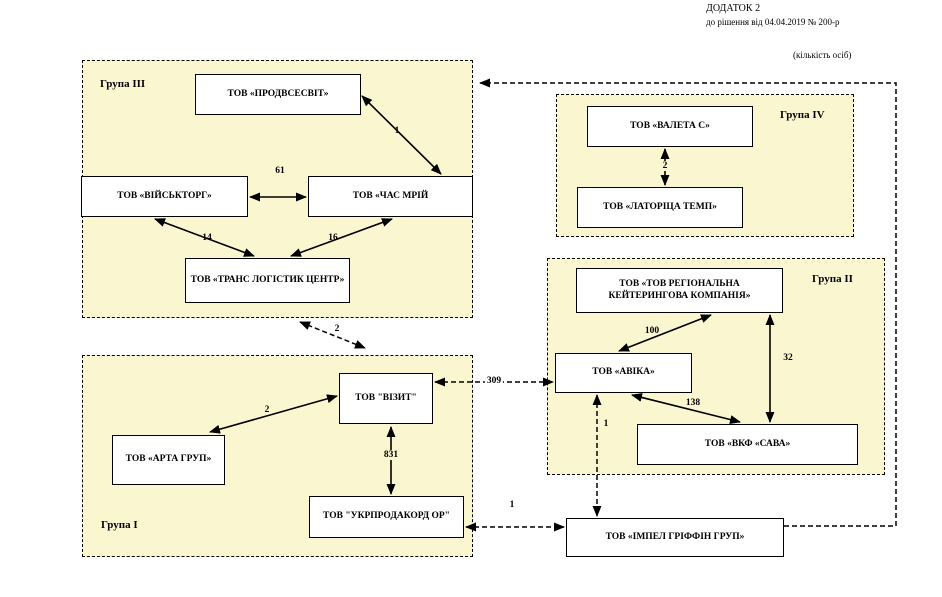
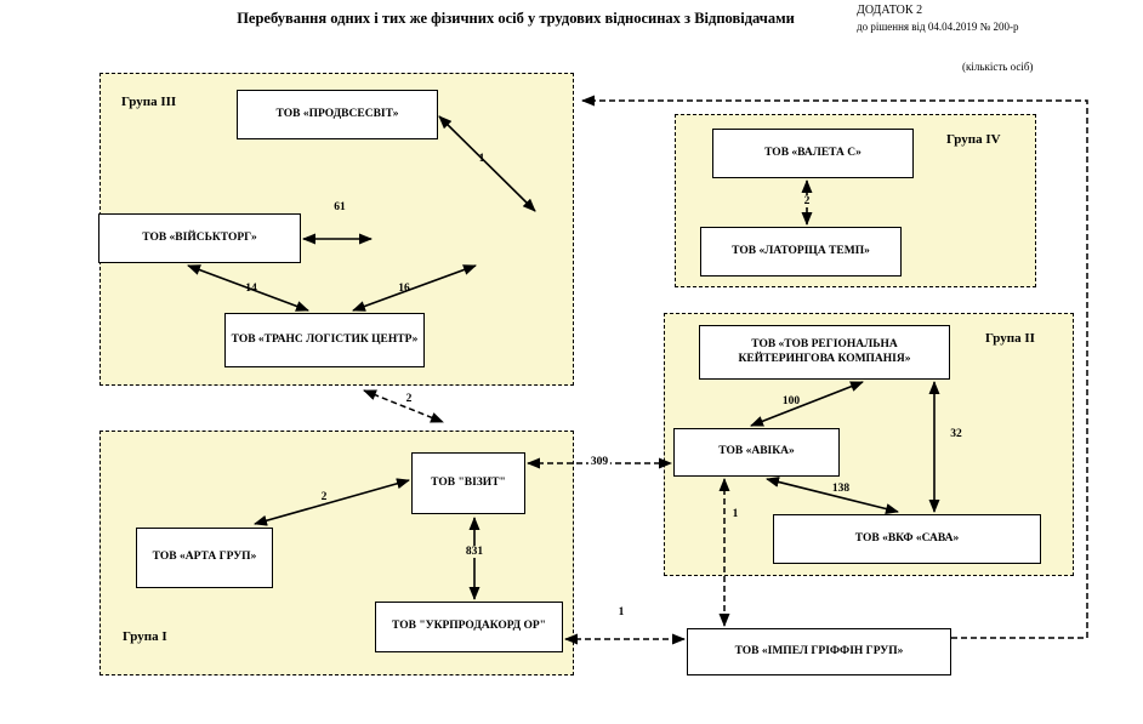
+ Перебування одних і тих же фізичних осіб у трудових відносинах з Відповідачами
  ДОДАТОК 2
  до рішення від 04.04.2019 № 200-р
  (кількість осіб)
  Група III
  Група IV
  Група II
  Група I
  ТОВ «ПРОДВСЕСВІТ»
  ТОВ «ВІЙСЬКТОРГ»
- ТОВ «ЧАС МРІЙ
  ТОВ «ТРАНС ЛОГІСТИК ЦЕНТР»
  ТОВ «ВАЛЕТА С»
  ТОВ «ЛАТОРІЦА ТЕМП»
  ТОВ «ТОВ РЕГІОНАЛЬНА КЕЙТЕРИНГОВА КОМПАНІЯ»
  ТОВ «АВІКА»
  ТОВ «ВКФ «САВА»
  ТОВ "ВІЗИТ"
  ТОВ «АРТА ГРУП»
  ТОВ "УКРПРОДАКОРД ОР"
  ТОВ «ІМПЕЛ ГРІФФІН ГРУП»
  1
  61
  14
  16
  2
  100
  32
  138
  2
  2
  831
  309
  1
  1
